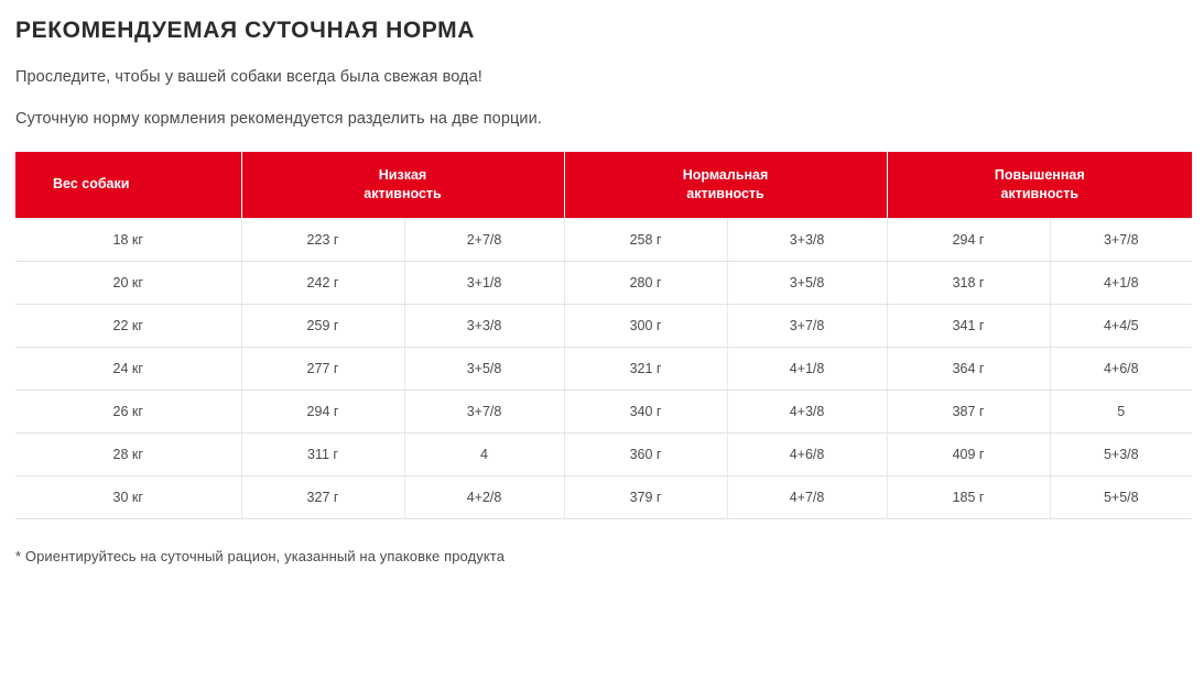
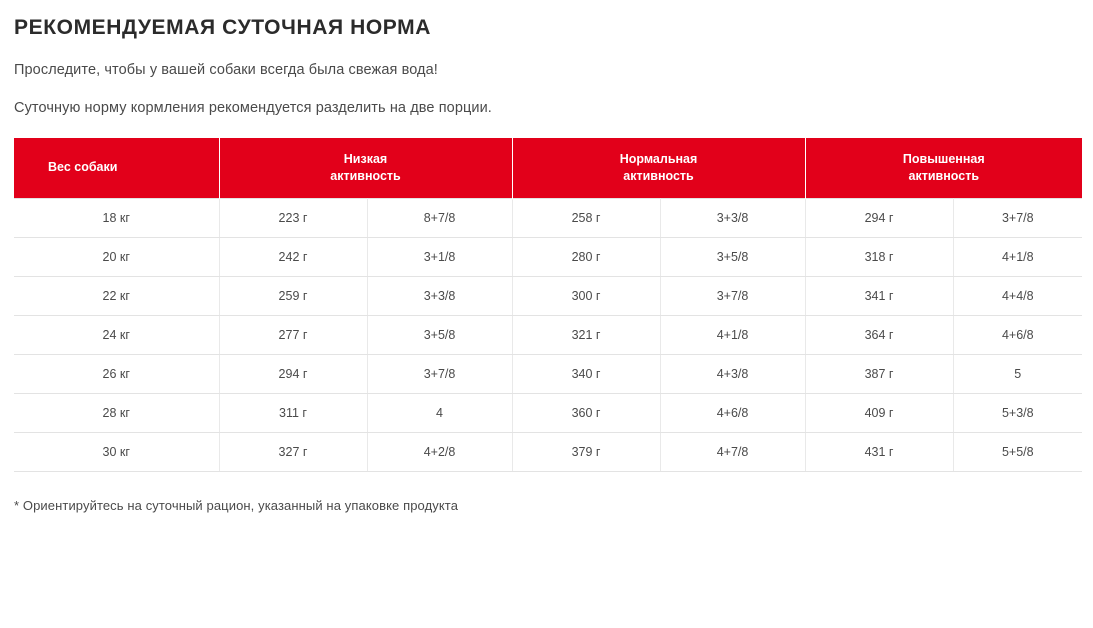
  РЕКОМЕНДУЕМАЯ СУТОЧНАЯ НОРМА
  Проследите, чтобы у вашей собаки всегда была свежая вода!
  Суточную норму кормления рекомендуется разделить на две порции.
  Вес собаки	Низкая активность	Нормальная активность	Повышенная активность
- 18 кг	223 г	2+7/8	258 г	3+3/8	294 г	3+7/8
+ 18 кг	223 г	8+7/8	258 г	3+3/8	294 г	3+7/8
  20 кг	242 г	3+1/8	280 г	3+5/8	318 г	4+1/8
- 22 кг	259 г	3+3/8	300 г	3+7/8	341 г	4+4/5
+ 22 кг	259 г	3+3/8	300 г	3+7/8	341 г	4+4/8
  24 кг	277 г	3+5/8	321 г	4+1/8	364 г	4+6/8
  26 кг	294 г	3+7/8	340 г	4+3/8	387 г	5
  28 кг	311 г	4	360 г	4+6/8	409 г	5+3/8
- 30 кг	327 г	4+2/8	379 г	4+7/8	185 г	5+5/8
+ 30 кг	327 г	4+2/8	379 г	4+7/8	431 г	5+5/8
  * Ориентируйтесь на суточный рацион, указанный на упаковке продукта
